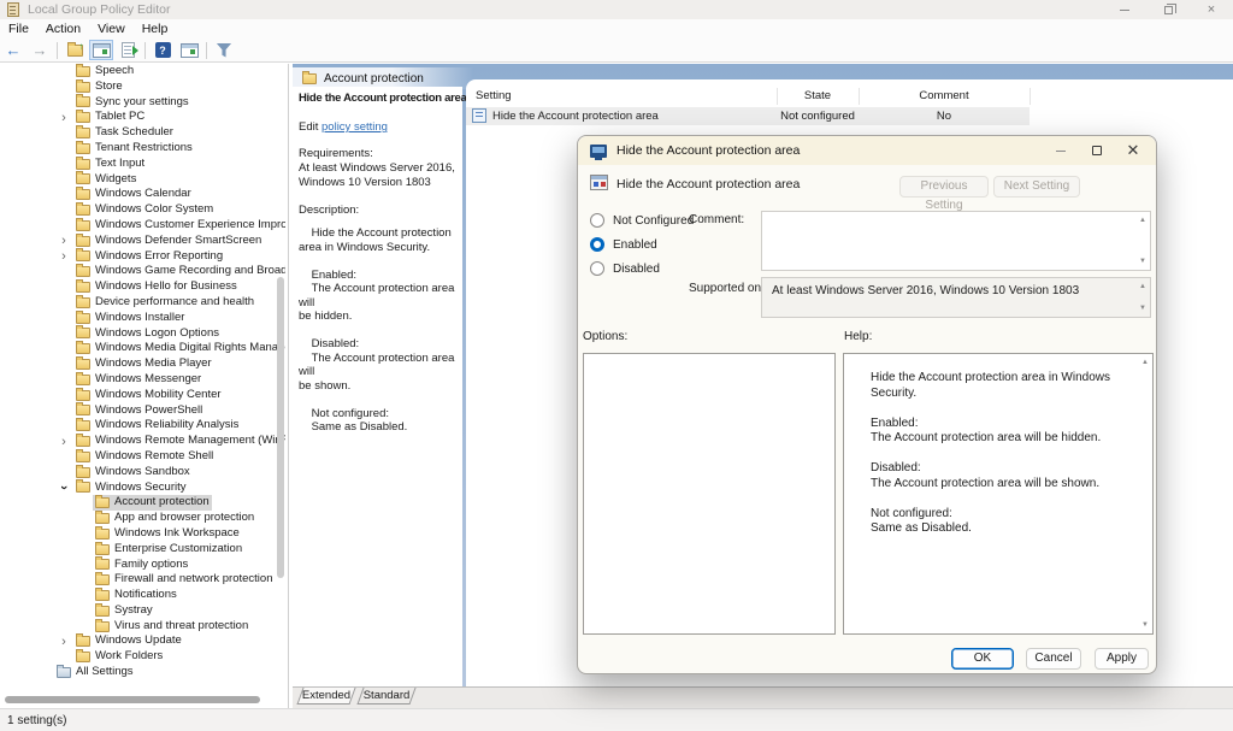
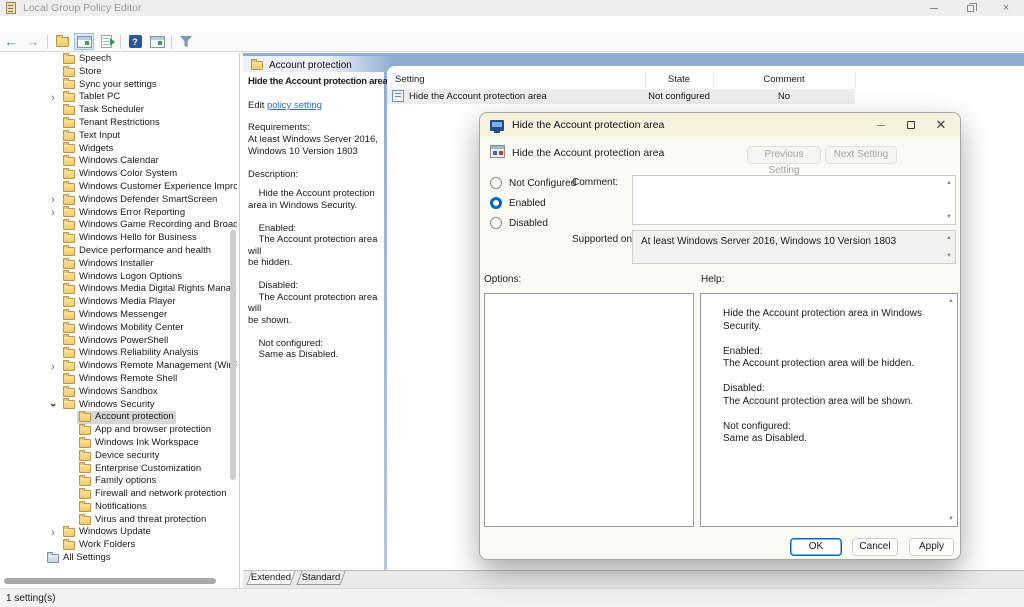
  Local Group Policy Editor
  ×
- File
- Action
- View
- Help
  ←
  →
  ↑
  ?
  Speech
  Store
  Sync your settings
  ›
  Tablet PC
  Task Scheduler
  Tenant Restrictions
  Text Input
  Widgets
  Windows Calendar
  Windows Color System
  Windows Customer Experience Impro
  ›
  Windows Defender SmartScreen
  ›
  Windows Error Reporting
  Windows Game Recording and Broad
  Windows Hello for Business
  Device performance and health
  Windows Installer
  Windows Logon Options
  Windows Media Digital Rights Mana
  Windows Media Player
  Windows Messenger
  Windows Mobility Center
  Windows PowerShell
  Windows Reliability Analysis
  ›
  Windows Remote Management (Wi
  Windows Remote Shell
  Windows Sandbox
  Windows Security
  Account protection
  App and browser protection
  Windows Ink Workspace
+ Device security
  Enterprise Customization
  Family options
  Firewall and network protection
  Notifications
- Systray
  Virus and threat protection
  ›
  Windows Update
  Work Folders
  All Settings
  Account protection
  Hide the Account protection area
  Edit policy setting
  Requirements:
  At least Windows Server 2016,
  Windows 10 Version 1803
  Description:
  Hide the Account protection
  area in Windows Security.
  Enabled:
  The Account protection area will
  be hidden.
  Disabled:
  The Account protection area will
  be shown.
  Not configured:
  Same as Disabled.
  Setting
  State
  Comment
  Hide the Account protection area
  Not configured
  No
  Extended
  Standard
  1 setting(s)
  Hide the Account protection area
  ✕
  Hide the Account protection area
  Previous Setting
  Next Setting
  Not Configured
  Enabled
  Disabled
  Comment:
  Supported on
  At least Windows Server 2016, Windows 10 Version 1803
  Options:
  Help:
  Hide the Account protection area in Windows Security.
  Enabled:
  The Account protection area will be hidden.
  Disabled:
  The Account protection area will be shown.
  Not configured:
  Same as Disabled.
  OK
  Cancel
  Apply
